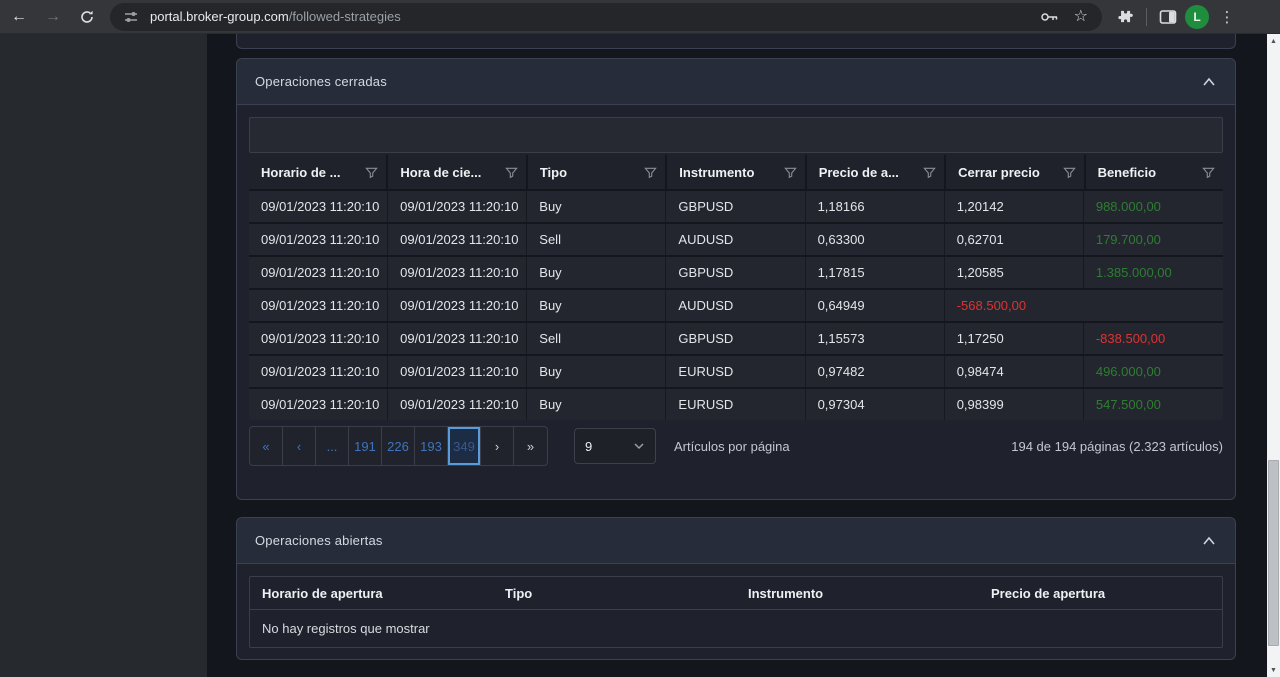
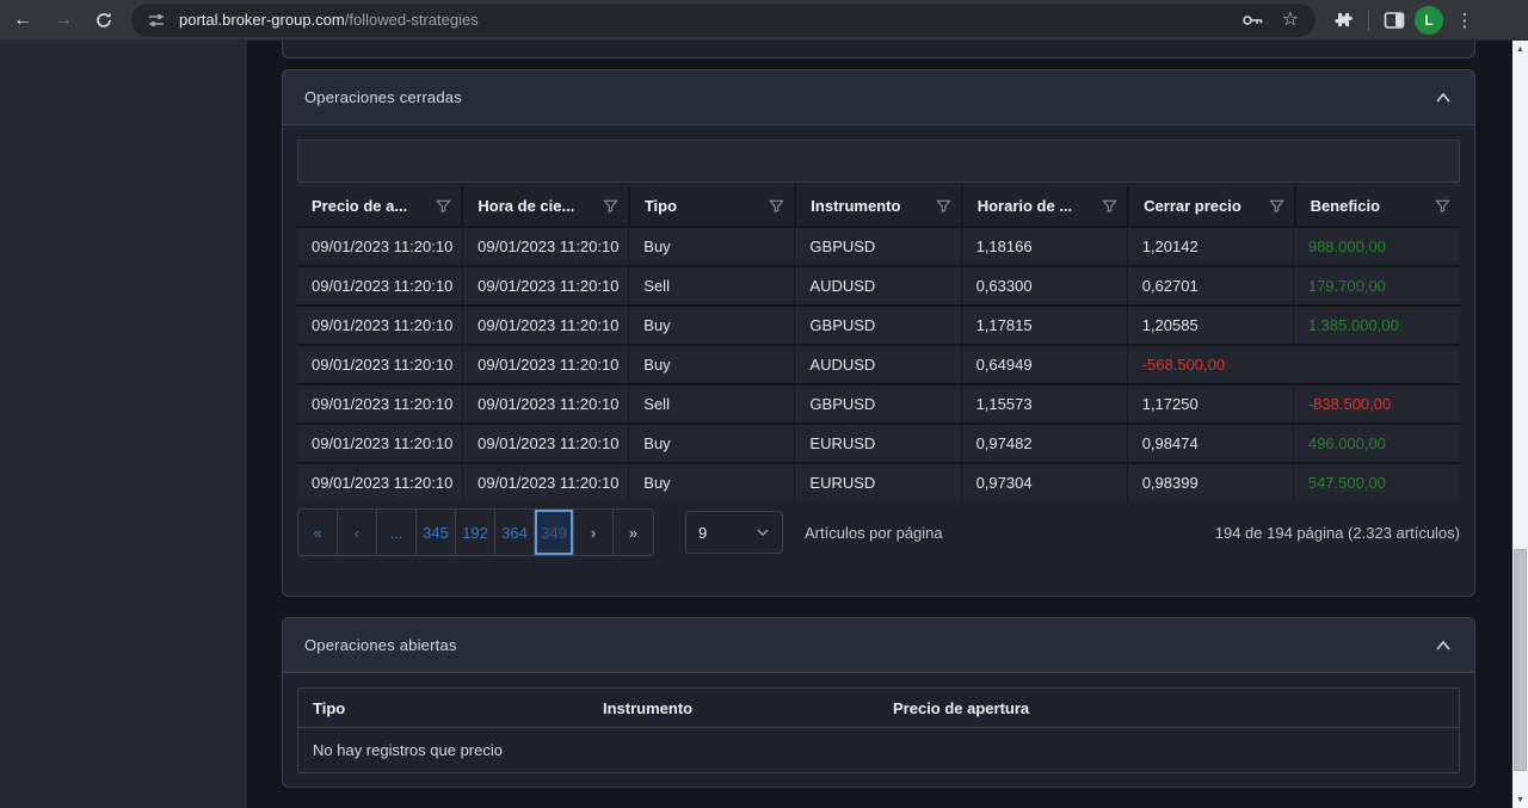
  ←
  →
  portal.broker-group.com/followed-strategies
  ☆
  L
  ⋮
  Operaciones cerradas
- Horario de ...
+ Precio de a...
  Hora de cie...
  Tipo
  Instrumento
- Precio de a...
+ Horario de ...
  Cerrar precio
  Beneficio
  09/01/2023 11:20:10
  09/01/2023 11:20:10
  Buy
  GBPUSD
  1,18166
  1,20142
  988.000,00
  09/01/2023 11:20:10
  09/01/2023 11:20:10
  Sell
  AUDUSD
  0,63300
  0,62701
  179.700,00
  09/01/2023 11:20:10
  09/01/2023 11:20:10
  Buy
  GBPUSD
  1,17815
  1,20585
  1.385.000,00
  09/01/2023 11:20:10
  09/01/2023 11:20:10
  Buy
  AUDUSD
  0,64949
  -568.500,00
  09/01/2023 11:20:10
  09/01/2023 11:20:10
  Sell
  GBPUSD
  1,15573
  1,17250
  -838.500,00
  09/01/2023 11:20:10
  09/01/2023 11:20:10
  Buy
  EURUSD
  0,97482
  0,98474
  496.000,00
  09/01/2023 11:20:10
  09/01/2023 11:20:10
  Buy
  EURUSD
  0,97304
  0,98399
  547.500,00
  «
  ‹
  ...
- 191
+ 345
- 226
+ 192
- 193
+ 364
  349
  ›
  »
  9
  Artículos por página
- 194 de 194 páginas (2.323 artículos)
+ 194 de 194 página (2.323 artículos)
  Operaciones abiertas
- Horario de apertura
  Tipo
  Instrumento
  Precio de apertura
- No hay registros que mostrar
+ No hay registros que precio
